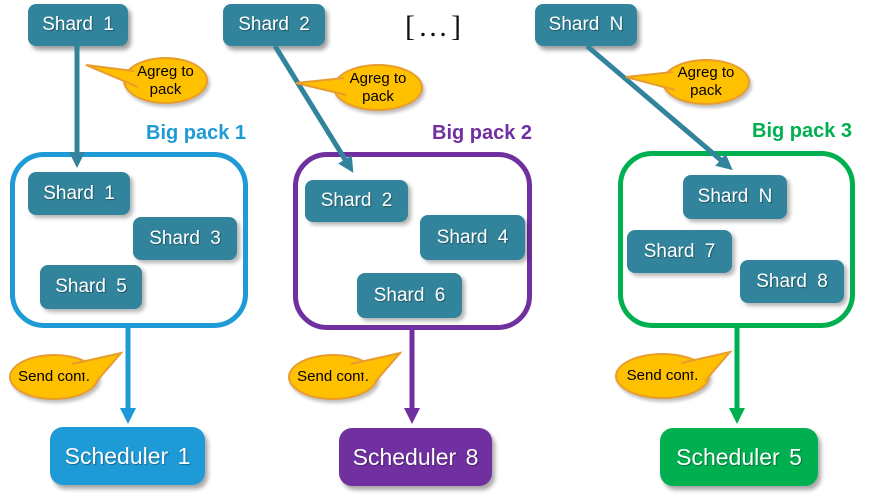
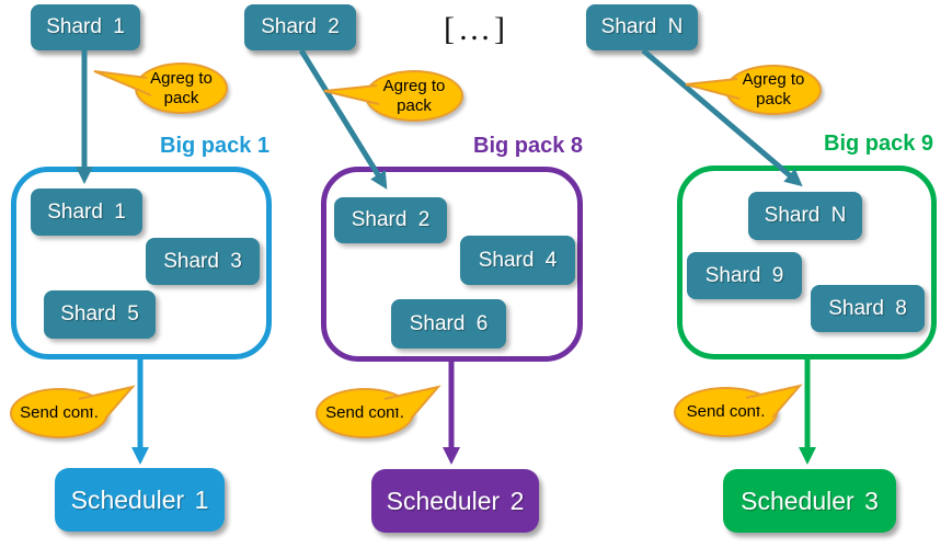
  Shard 1
  Agreg to pack
  Big pack 1
  Shard 1
  Shard 3
  Shard 5
  Send conf.
  Scheduler 1
  Shard 2
  […]
  Agreg to pack
- Big pack 2
+ Big pack 8
  Shard 2
  Shard 4
  Shard 6
  Send conf.
- Scheduler 8
+ Scheduler 2
  Shard N
  Agreg to pack
- Big pack 3
+ Big pack 9
  Shard N
- Shard 7
+ Shard 9
  Shard 8
  Send conf.
- Scheduler 5
+ Scheduler 3
